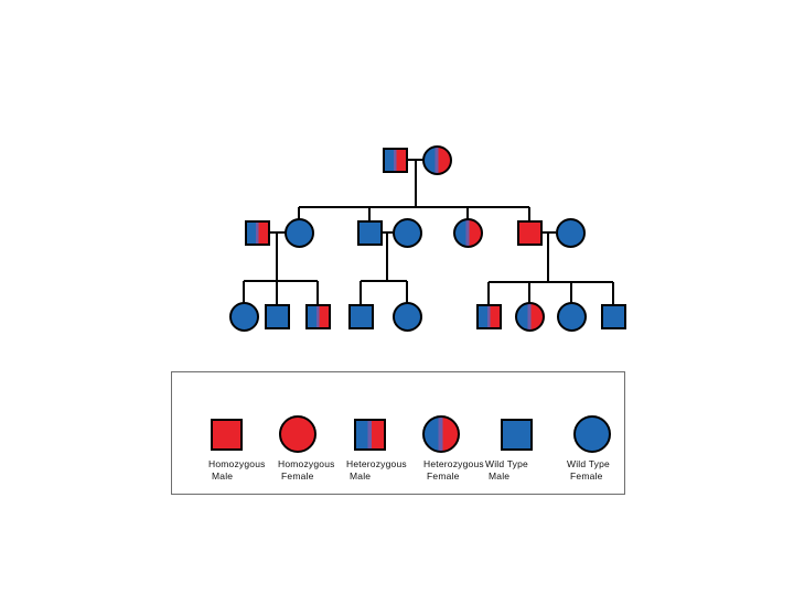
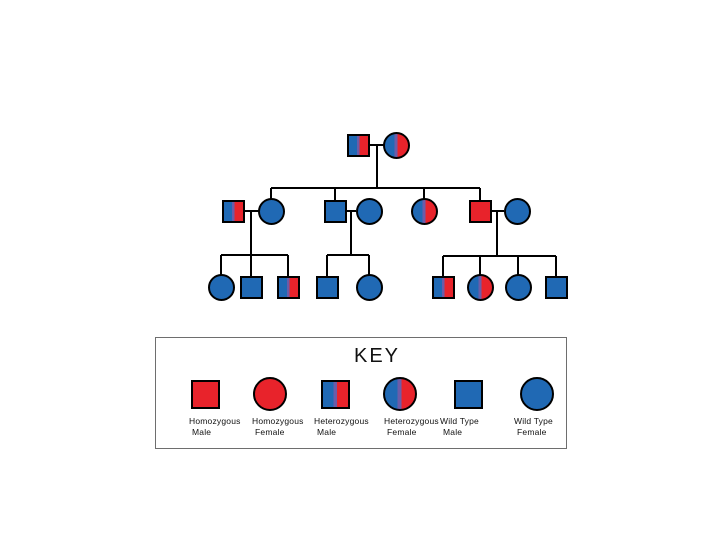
+ KEY
  Homozygous
  Male
  Homozygous
  Female
  Heterozygous
  Male
  Heterozygous
  Female
  Wild Type
  Male
  Wild Type
  Female
